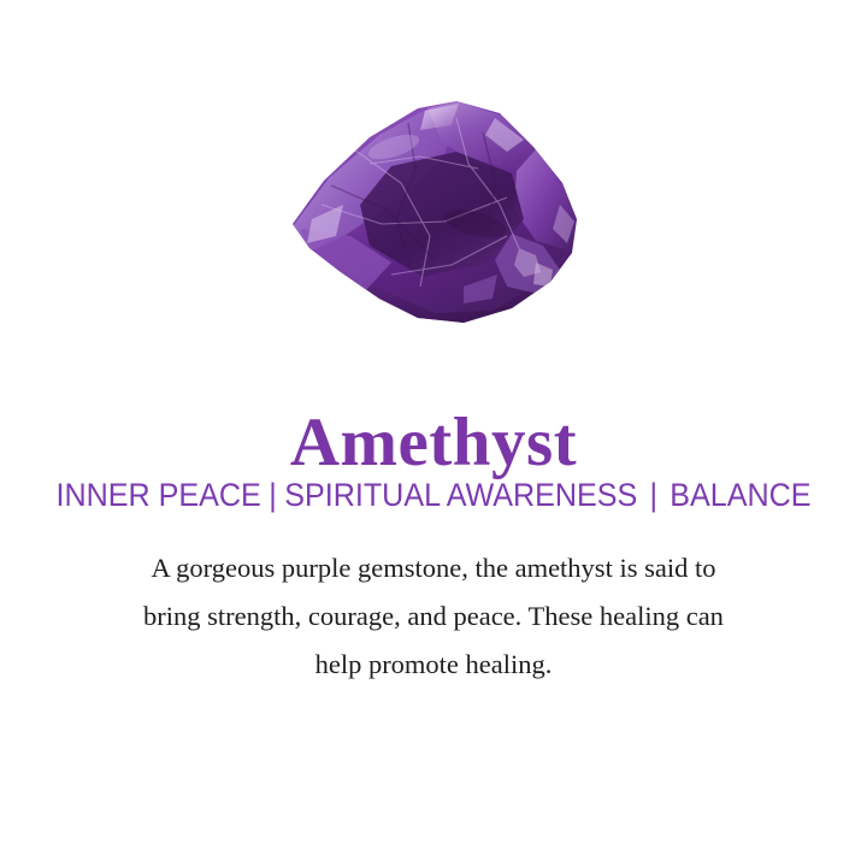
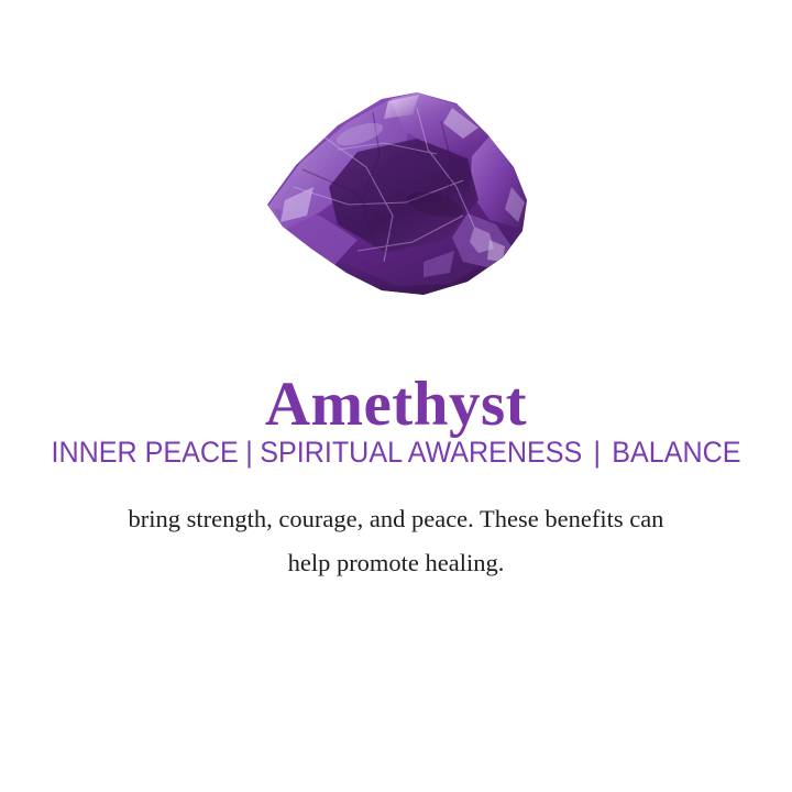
  Amethyst
  INNER PEACE | SPIRITUAL AWARENESS | BALANCE
- A gorgeous purple gemstone, the amethyst is said to
- bring strength, courage, and peace. These healing can
+ bring strength, courage, and peace. These benefits can
  help promote healing.
